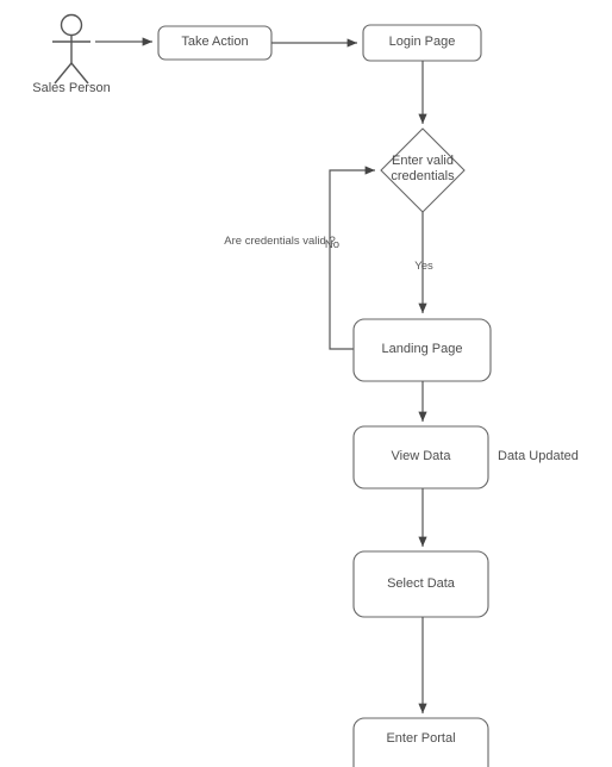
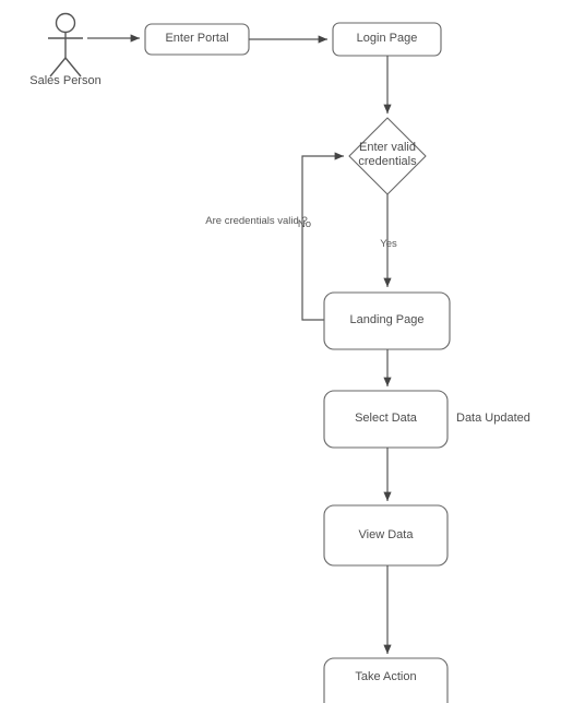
  Sales Person
- Take Action
+ Enter Portal
  Login Page
  Enter valid
  credentials
  Are credentials valid ?
  No
  Yes
  Landing Page
- View Data
+ Select Data
  Data Updated
- Select Data
+ View Data
- Enter Portal
+ Take Action
